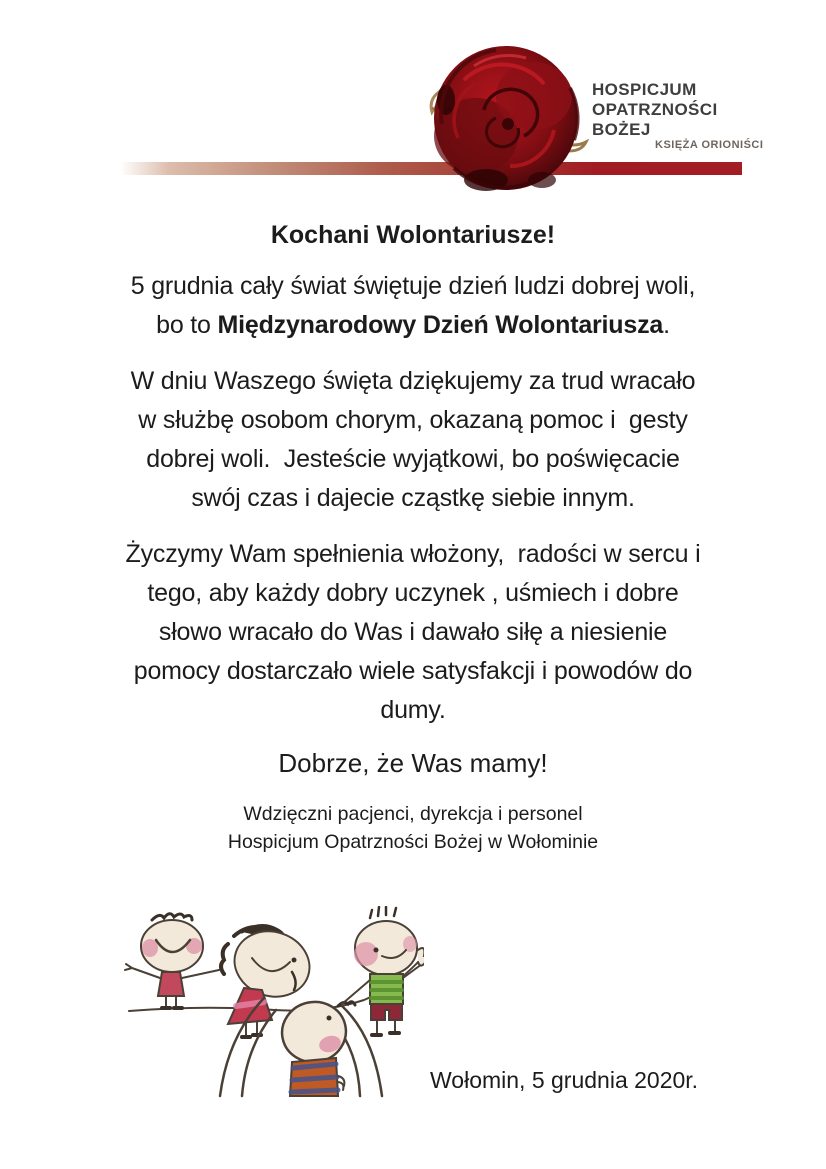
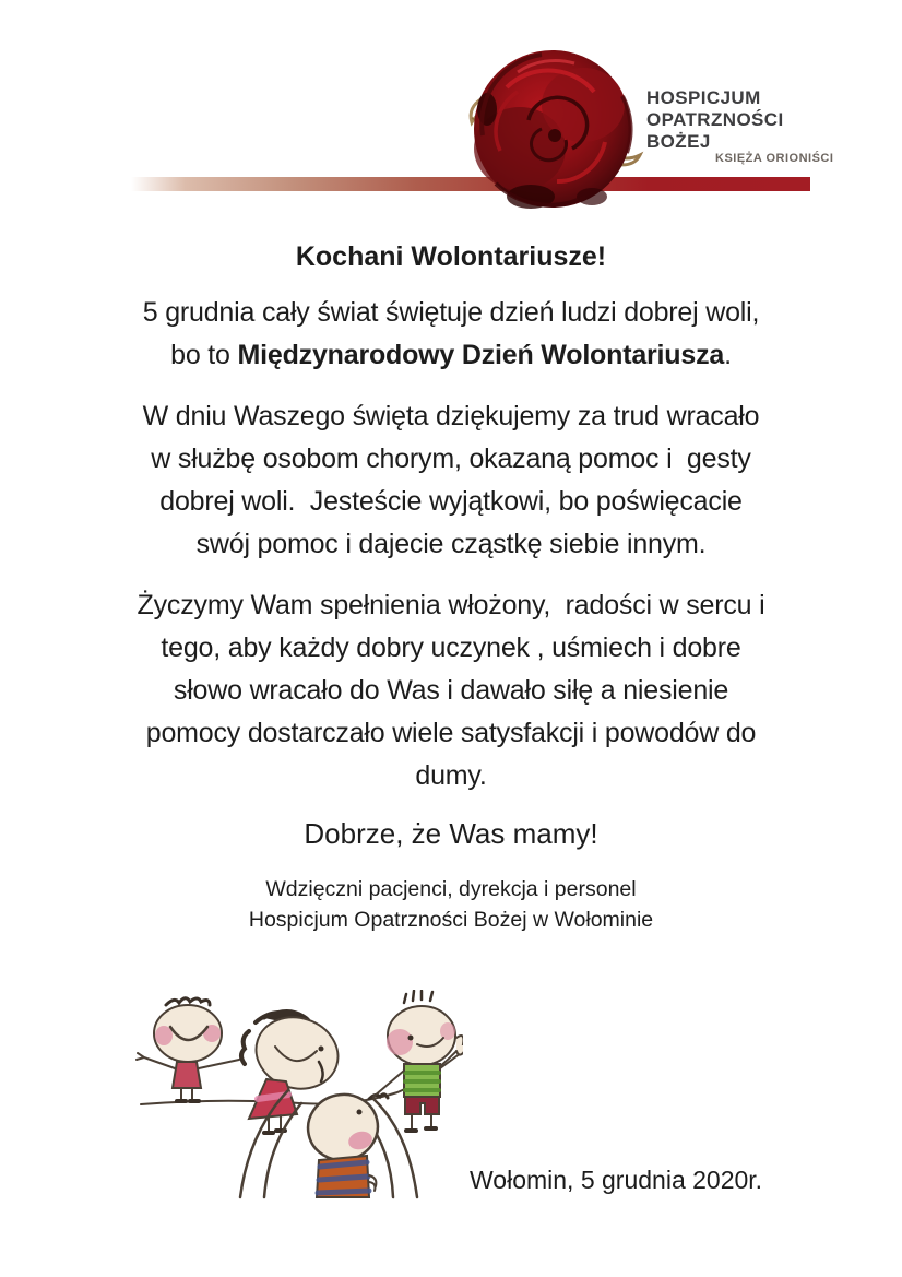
  HOSPICJUM
  OPATRZNOŚCI
  BOŻEJ
  KSIĘŻA ORIONIŚCI
  Kochani Wolontariusze!
  5 grudnia cały świat świętuje dzień ludzi dobrej woli,
  bo to Międzynarodowy Dzień Wolontariusza.
  W dniu Waszego święta dziękujemy za trud wracało
  w służbę osobom chorym, okazaną pomoc i gesty
  dobrej woli. Jesteście wyjątkowi, bo poświęcacie
- swój czas i dajecie cząstkę siebie innym.
+ swój pomoc i dajecie cząstkę siebie innym.
  Życzymy Wam spełnienia włożony, radości w sercu i
  tego, aby każdy dobry uczynek , uśmiech i dobre
  słowo wracało do Was i dawało siłę a niesienie
  pomocy dostarczało wiele satysfakcji i powodów do
  dumy.
  Dobrze, że Was mamy!
  Wdzięczni pacjenci, dyrekcja i personel
  Hospicjum Opatrzności Bożej w Wołominie
  Wołomin, 5 grudnia 2020r.
